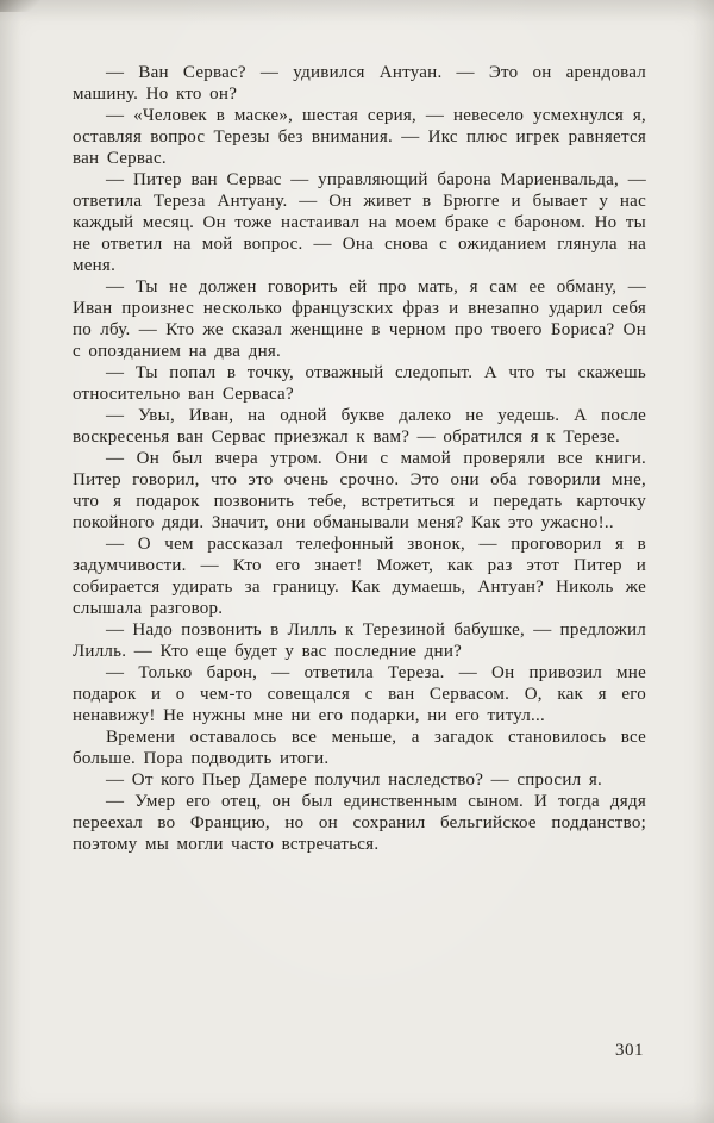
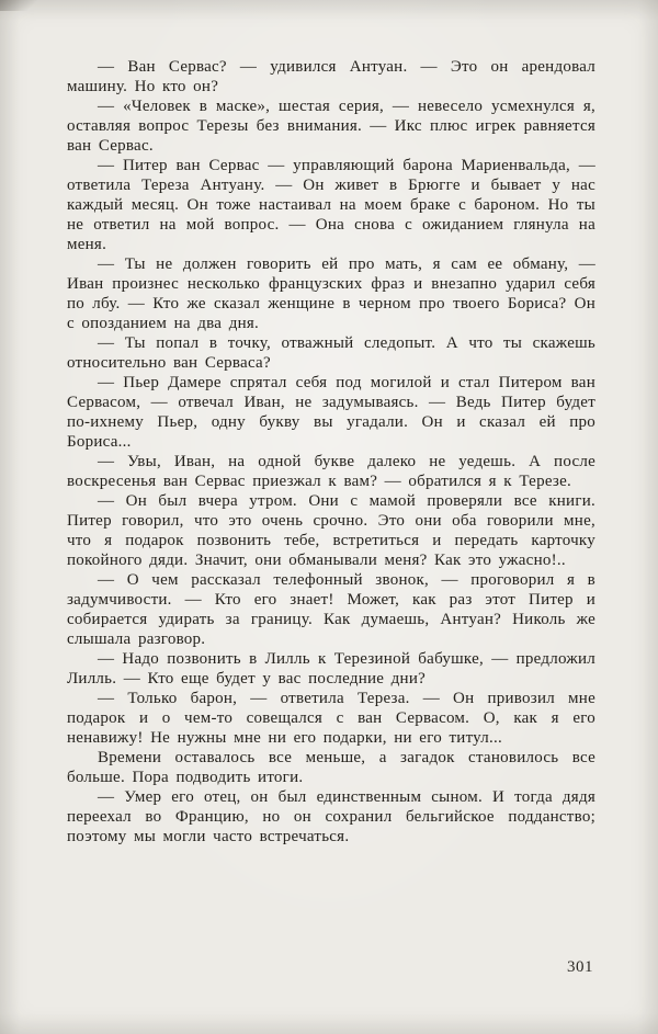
  — Ван Сервас? — удивился Антуан. — Это он арендовал машину. Но кто он?
  — «Человек в маске», шестая серия, — невесело усмехнулся я, оставляя вопрос Терезы без внимания. — Икс плюс игрек равняется ван Сервас.
  — Питер ван Сервас — управляющий барона Мариенвальда, — ответила Тереза Антуану. — Он живет в Брюгге и бывает у нас каждый месяц. Он тоже настаивал на моем браке с бароном. Но ты не ответил на мой вопрос. — Она снова с ожиданием глянула на меня.
  — Ты не должен говорить ей про мать, я сам ее обману, — Иван произнес несколько французских фраз и внезапно ударил себя по лбу. — Кто же сказал женщине в черном про твоего Бориса? Он с опозданием на два дня.
  — Ты попал в точку, отважный следопыт. А что ты скажешь относительно ван Серваса?
+ — Пьер Дамере спрятал себя под могилой и стал Питером ван Сервасом, — отвечал Иван, не задумываясь. — Ведь Питер будет по-ихнему Пьер, одну букву вы угадали. Он и сказал ей про Бориса...
  — Увы, Иван, на одной букве далеко не уедешь. А после воскресенья ван Сервас приезжал к вам? — обратился я к Терезе.
  — Он был вчера утром. Они с мамой проверяли все книги. Питер говорил, что это очень срочно. Это они оба говорили мне, что я подарок позвонить тебе, встретиться и передать карточку покойного дяди. Значит, они обманывали меня? Как это ужасно!..
  — О чем рассказал телефонный звонок, — проговорил я в задумчивости. — Кто его знает! Может, как раз этот Питер и собирается удирать за границу. Как думаешь, Антуан? Николь же слышала разговор.
  — Надо позвонить в Лилль к Терезиной бабушке, — предложил Лилль. — Кто еще будет у вас последние дни?
  — Только барон, — ответила Тереза. — Он привозил мне подарок и о чем-то совещался с ван Сервасом. О, как я его ненавижу! Не нужны мне ни его подарки, ни его титул...
  Времени оставалось все меньше, а загадок становилось все больше. Пора подводить итоги.
- — От кого Пьер Дамере получил наследство? — спросил я.
  — Умер его отец, он был единственным сыном. И тогда дядя переехал во Францию, но он сохранил бельгийское подданство; поэтому мы могли часто встречаться.
  301
